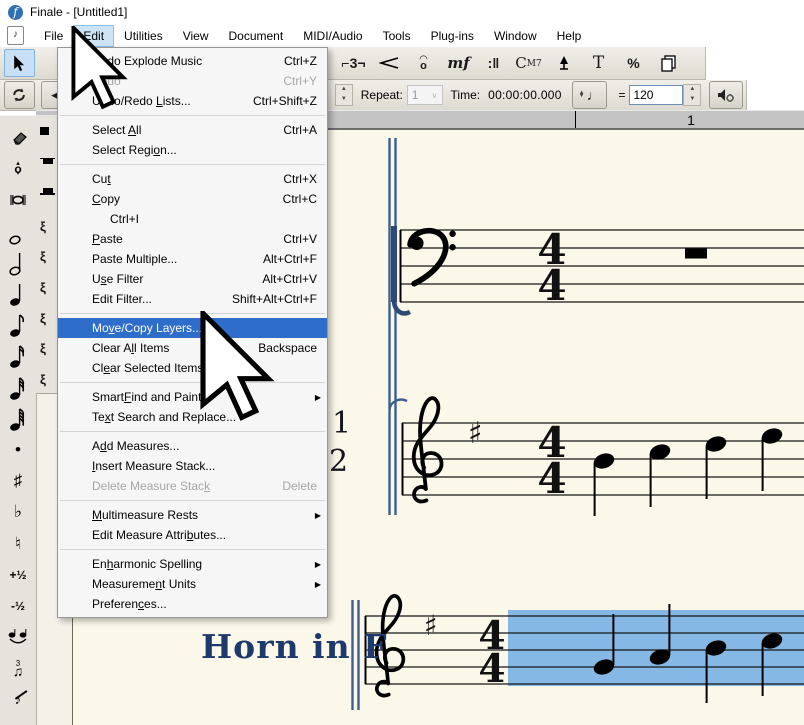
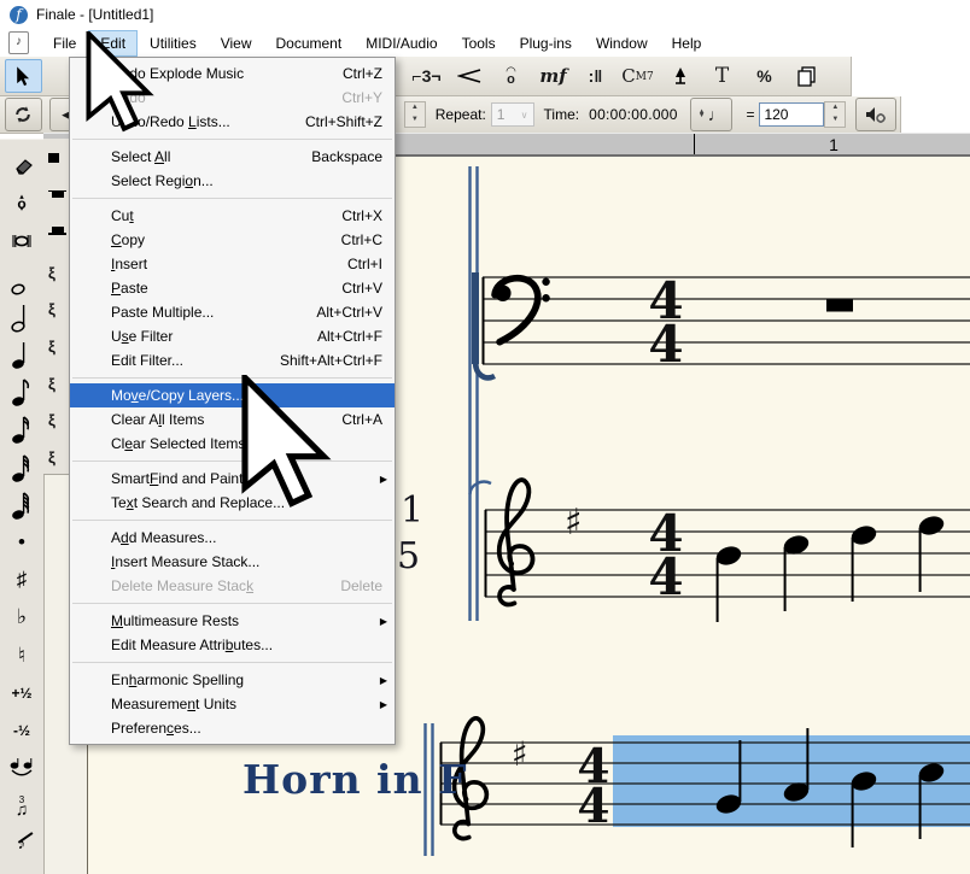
  f
  Finale - [Untitled1]
  ♪
  File
  Edit
  Utilities
  View
  Document
  MIDI/Audio
  Tools
  Plug-ins
  Window
  Help
  ⌐3¬
  ◠
  o
  mf
  :‖
  CM7
  T
  %
  Repeat:
  1
  ∨
  Time:
  00:00:00.000
  ♩
  =
  120
  1
  ♯
  ♯
  4
  4
  4
  4
  4
  4
  1
- 2
+ 5
  Horn in F
  o
  •
  ♯
  ♭
  ♮
  +½
  -½
  3
  ♫
  ♪
  ξ
  ξ
  ξ
  ξ
  ξ
  ξ
  do Explode Music
  Ctrl+Z
  Ctrl+Y
  Uo/Redo Lists...
  Ctrl+Shift+Z
  Select All
- Ctrl+A
+ Backspace
  Select Region...
  Cut
  Ctrl+X
  Copy
  Ctrl+C
+ Insert
  Ctrl+I
  Paste
  Ctrl+V
  Paste Multiple...
- Alt+Ctrl+F
+ Alt+Ctrl+V
  Use Filter
- Alt+Ctrl+V
+ Alt+Ctrl+F
  Edit Filter...
  Shift+Alt+Ctrl+F
  Move/Copy Layers...
  Clear All Items
- Backspace
+ Ctrl+A
  Clear Selected Items
  SmartFind and Paint
  ▶
  Text Search and Replace...
  Add Measures...
  Insert Measure Stack...
  Delete Measure Stack
  Delete
  Multimeasure Rests
  ▶
  Edit Measure Attributes...
  Enharmonic Spelling
  ▶
  Measurement Units
  ▶
  Preferences...
